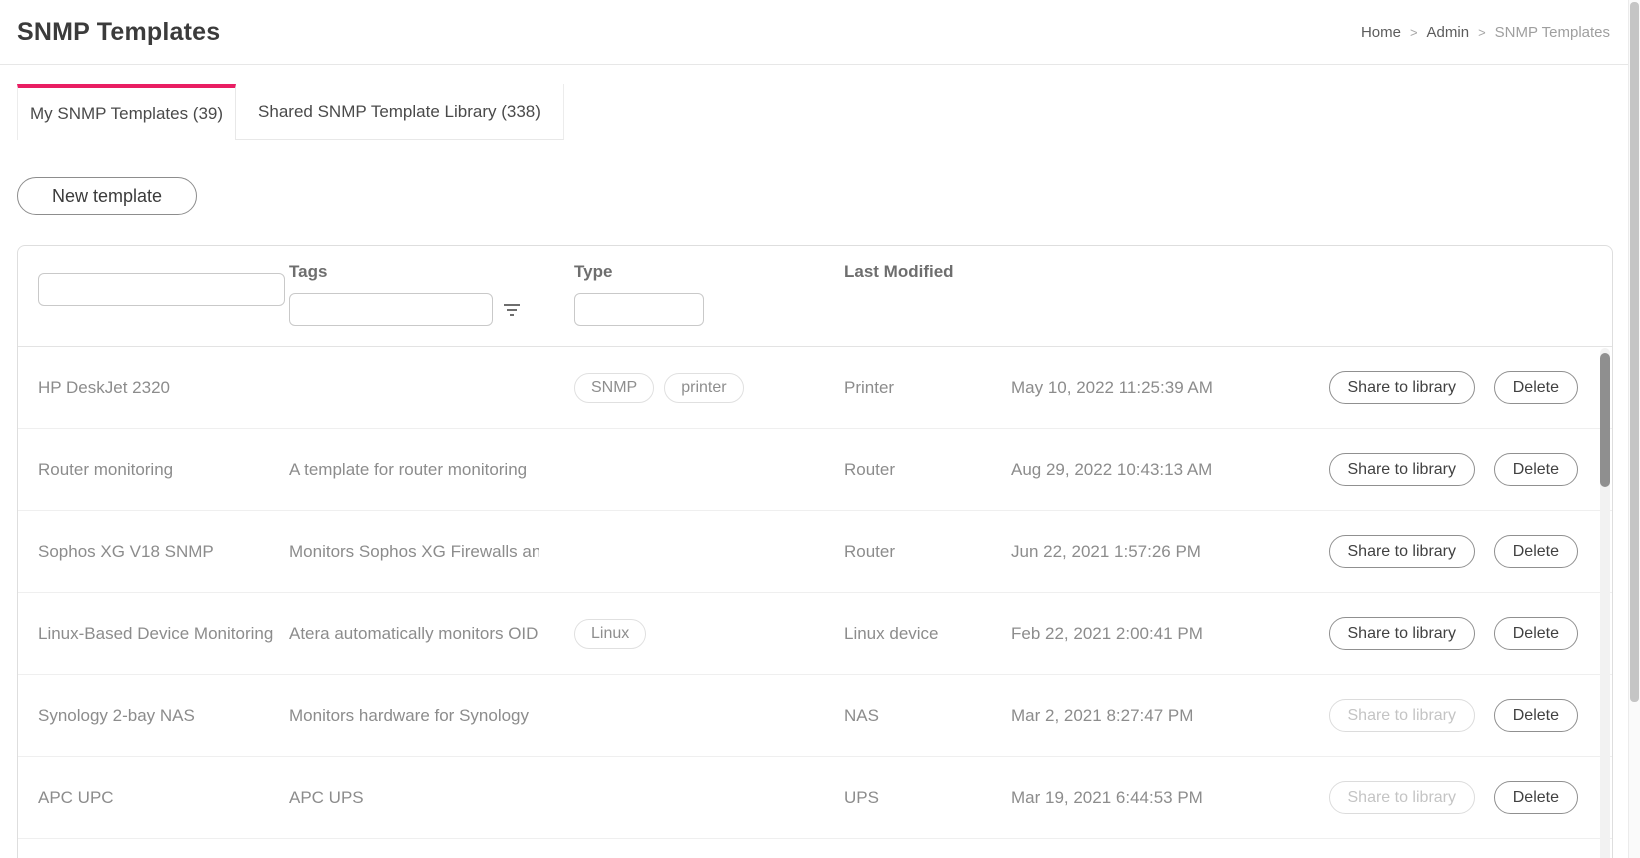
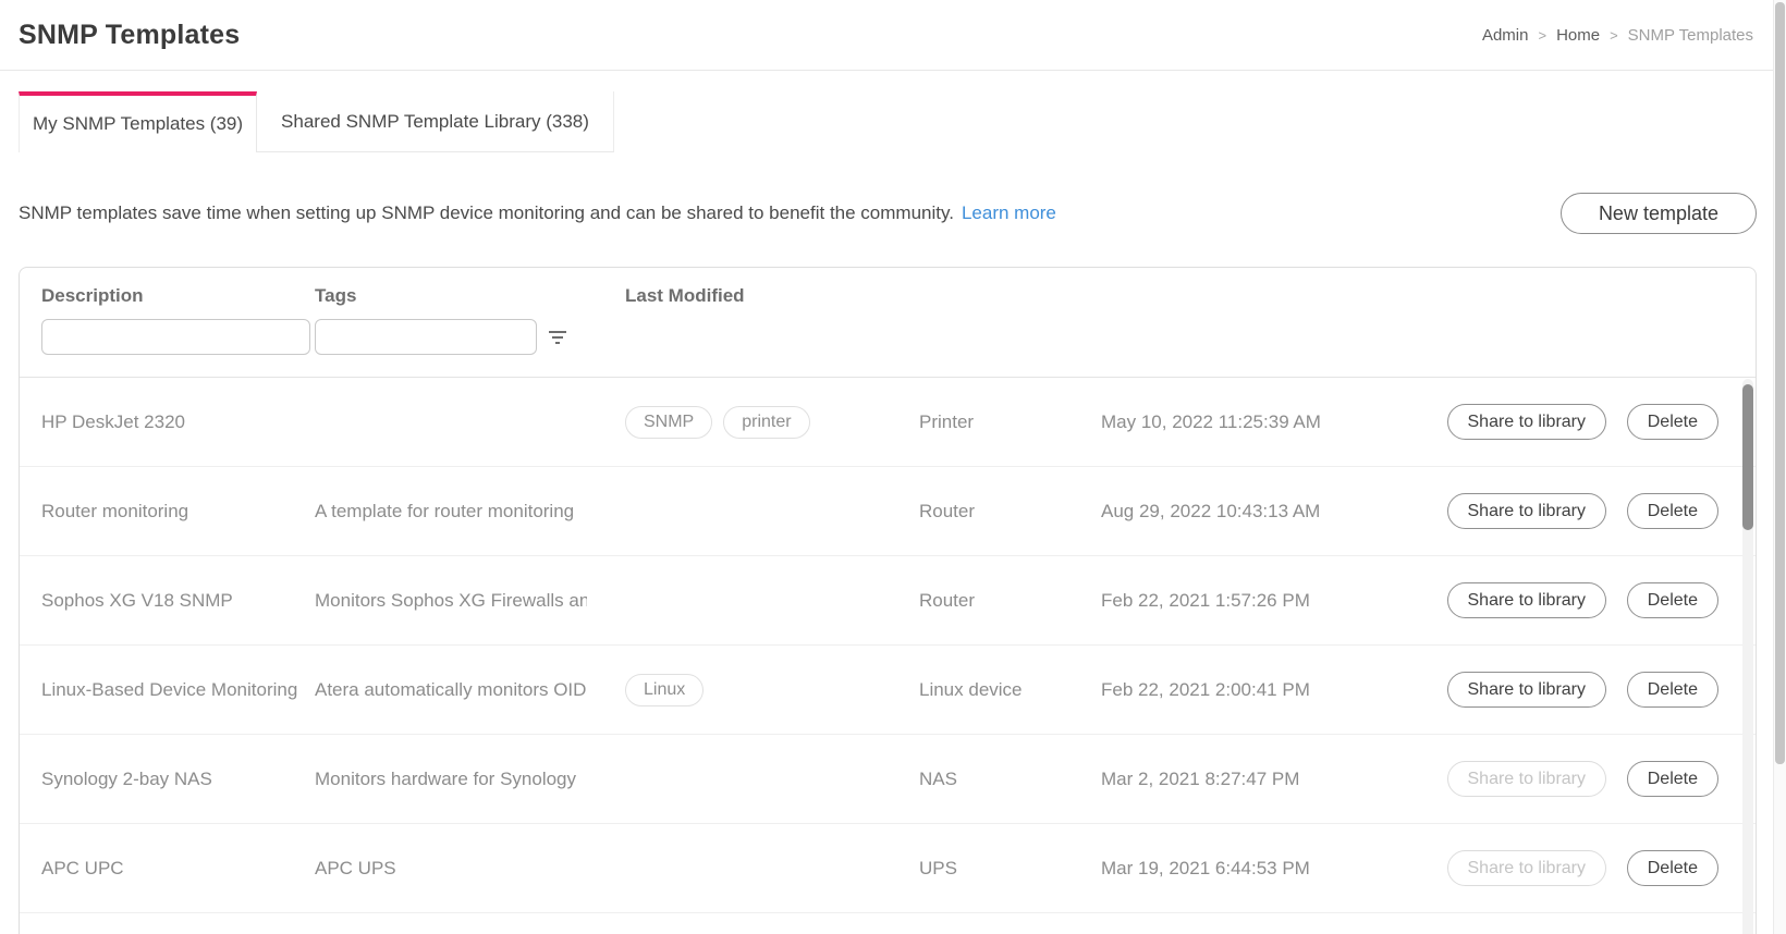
  SNMP Templates
- Home
+ Admin
  >
- Admin
+ Home
  >
  SNMP Templates
  My SNMP Templates (39)
  Shared SNMP Template Library (338)
+ SNMP templates save time when setting up SNMP device monitoring and can be shared to benefit the community. Learn more
  New template
+ Description
  Tags
- Type
  Last Modified
  HP DeskJet 2320
  SNMP
  printer
  Printer
  May 10, 2022 11:25:39 AM
  Share to library
  Delete
  Router monitoring
  A template for router monitoring
  Router
  Aug 29, 2022 10:43:13 AM
  Share to library
  Delete
  Sophos XG V18 SNMP
  Monitors Sophos XG Firewalls an
  Router
- Jun 22, 2021 1:57:26 PM
+ Feb 22, 2021 1:57:26 PM
  Share to library
  Delete
  Linux-Based Device Monitoring
  Atera automatically monitors OID
  Linux
  Linux device
  Feb 22, 2021 2:00:41 PM
  Share to library
  Delete
  Synology 2-bay NAS
  Monitors hardware for Synology
  NAS
  Mar 2, 2021 8:27:47 PM
  Share to library
  Delete
  APC UPC
  APC UPS
  UPS
  Mar 19, 2021 6:44:53 PM
  Share to library
  Delete
